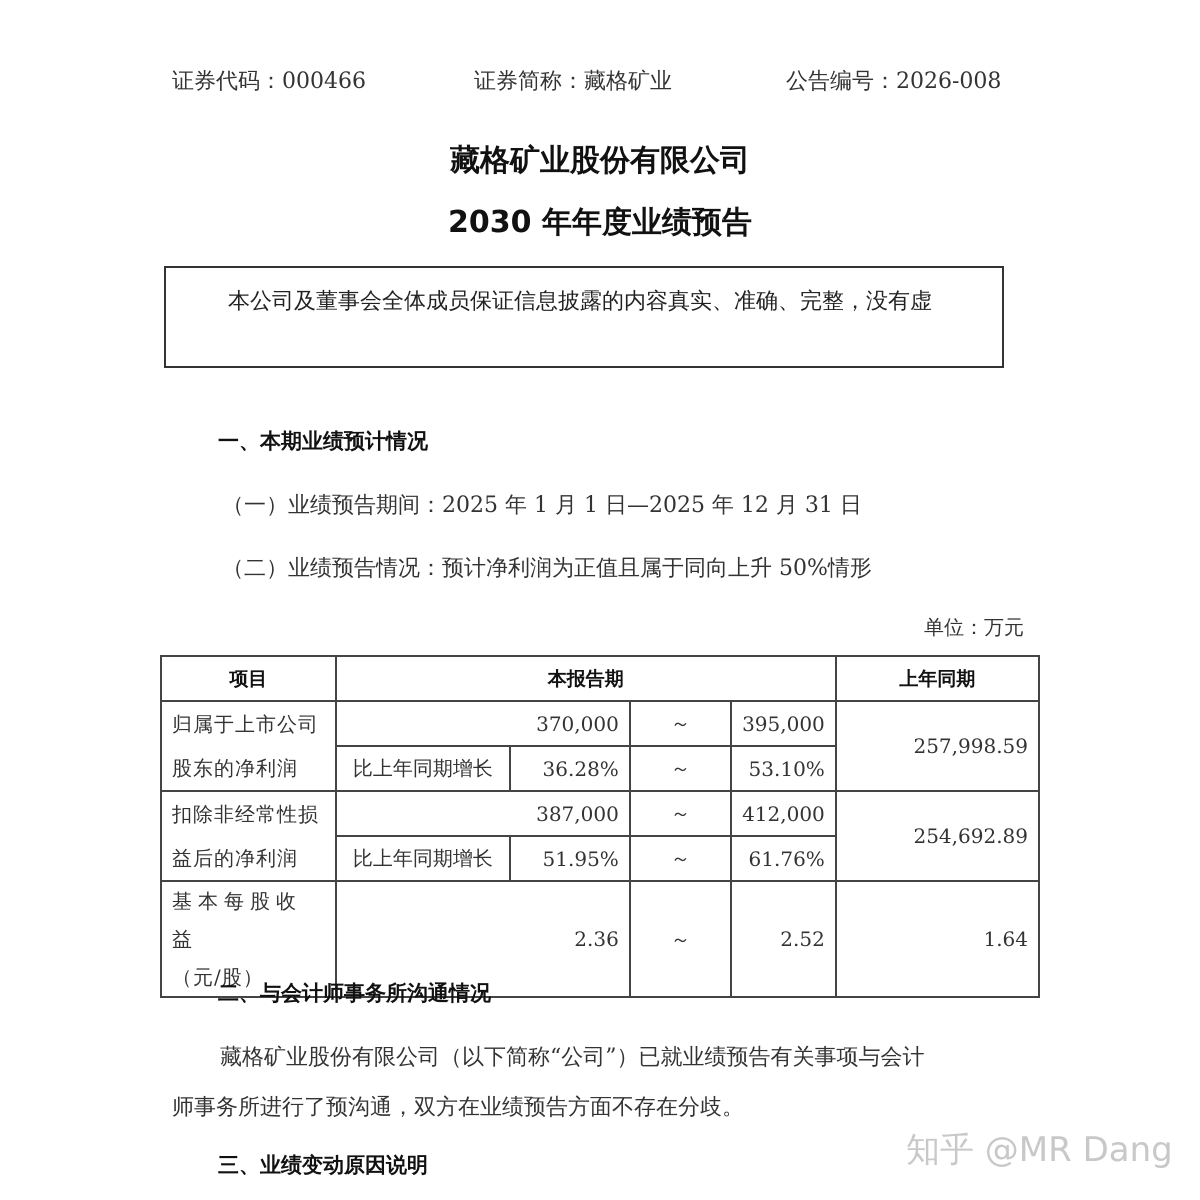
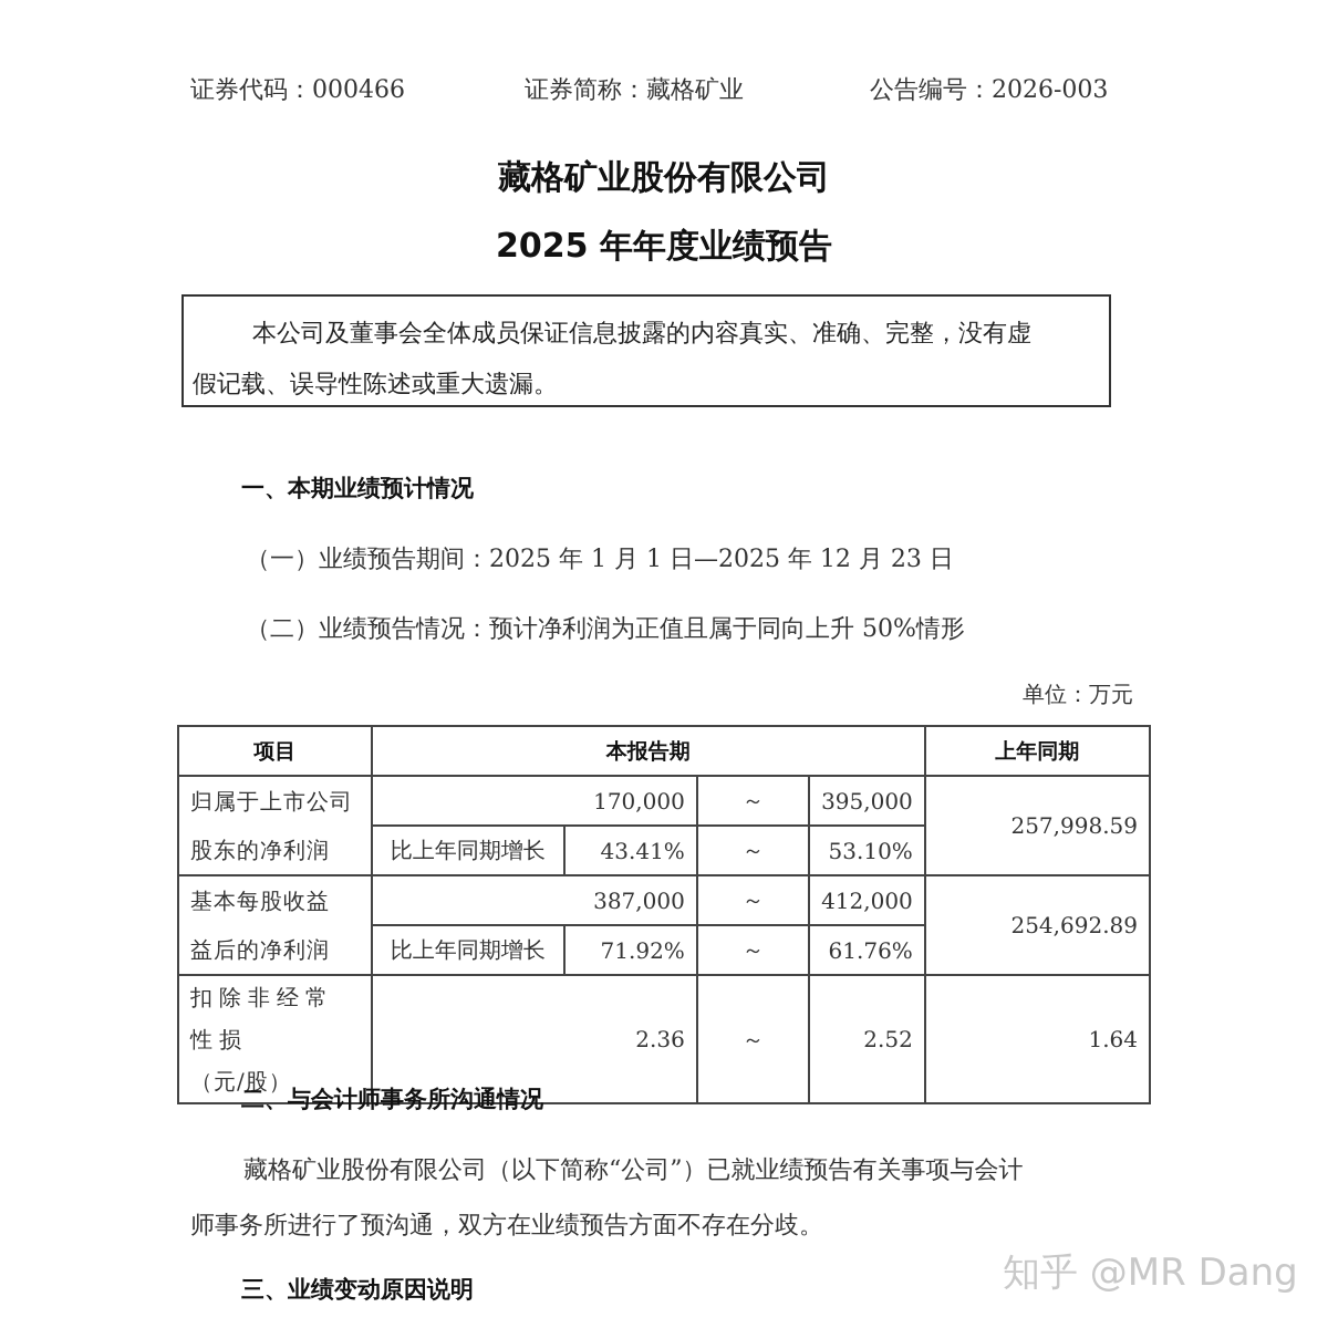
  证券代码：000466
  证券简称：藏格矿业
- 公告编号：2026-008
+ 公告编号：2026-003
  藏格矿业股份有限公司
- 2030 年年度业绩预告
+ 2025 年年度业绩预告
  本公司及董事会全体成员保证信息披露的内容真实、准确、完整，没有虚
+ 假记载、误导性陈述或重大遗漏。
  一、本期业绩预计情况
- （一）业绩预告期间：2025 年 1 月 1 日—2025 年 12 月 31 日
+ （一）业绩预告期间：2025 年 1 月 1 日—2025 年 12 月 23 日
  （二）业绩预告情况：预计净利润为正值且属于同向上升 50%情形
  单位：万元
  项目	本报告期	上年同期
- 归属于上市公司 股东的净利润	370,000	～	395,000	257,998.59
+ 归属于上市公司 股东的净利润	170,000	～	395,000	257,998.59
- 比上年同期增长	36.28%	～	53.10%
+ 比上年同期增长	43.41%	～	53.10%
- 扣除非经常性损 益后的净利润	387,000	～	412,000	254,692.89
+ 基本每股收益 益后的净利润	387,000	～	412,000	254,692.89
- 比上年同期增长	51.95%	～	61.76%
+ 比上年同期增长	71.92%	～	61.76%
- 基本每股收益 （元/股）	2.36	～	2.52	1.64
+ 扣除非经常性损 （元/股）	2.36	～	2.52	1.64
  二、与会计师事务所沟通情况
  藏格矿业股份有限公司（以下简称“公司”）已就业绩预告有关事项与会计
  师事务所进行了预沟通，双方在业绩预告方面不存在分歧。
  三、业绩变动原因说明
  知乎 @MR Dang
